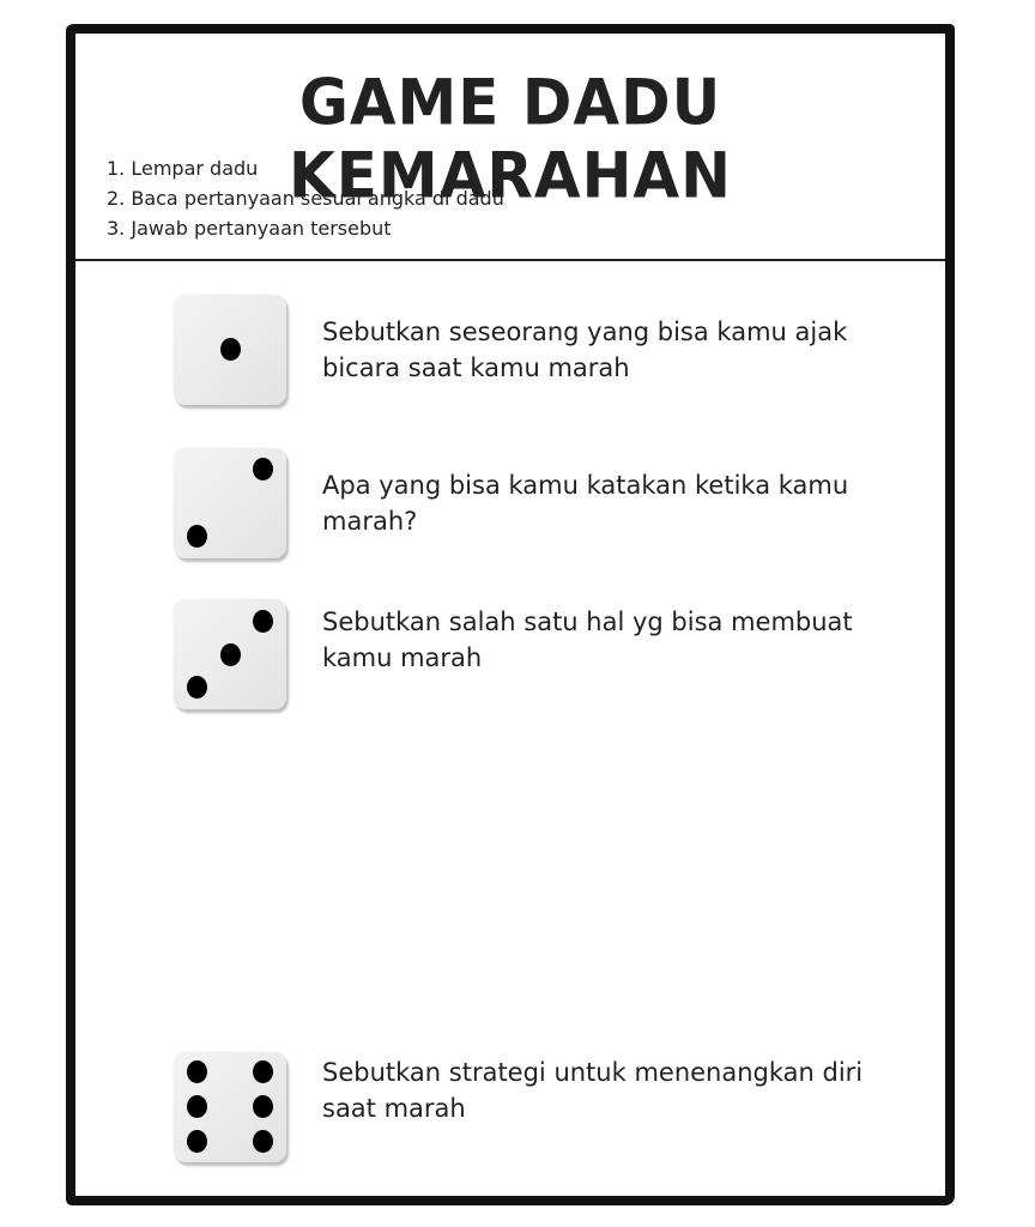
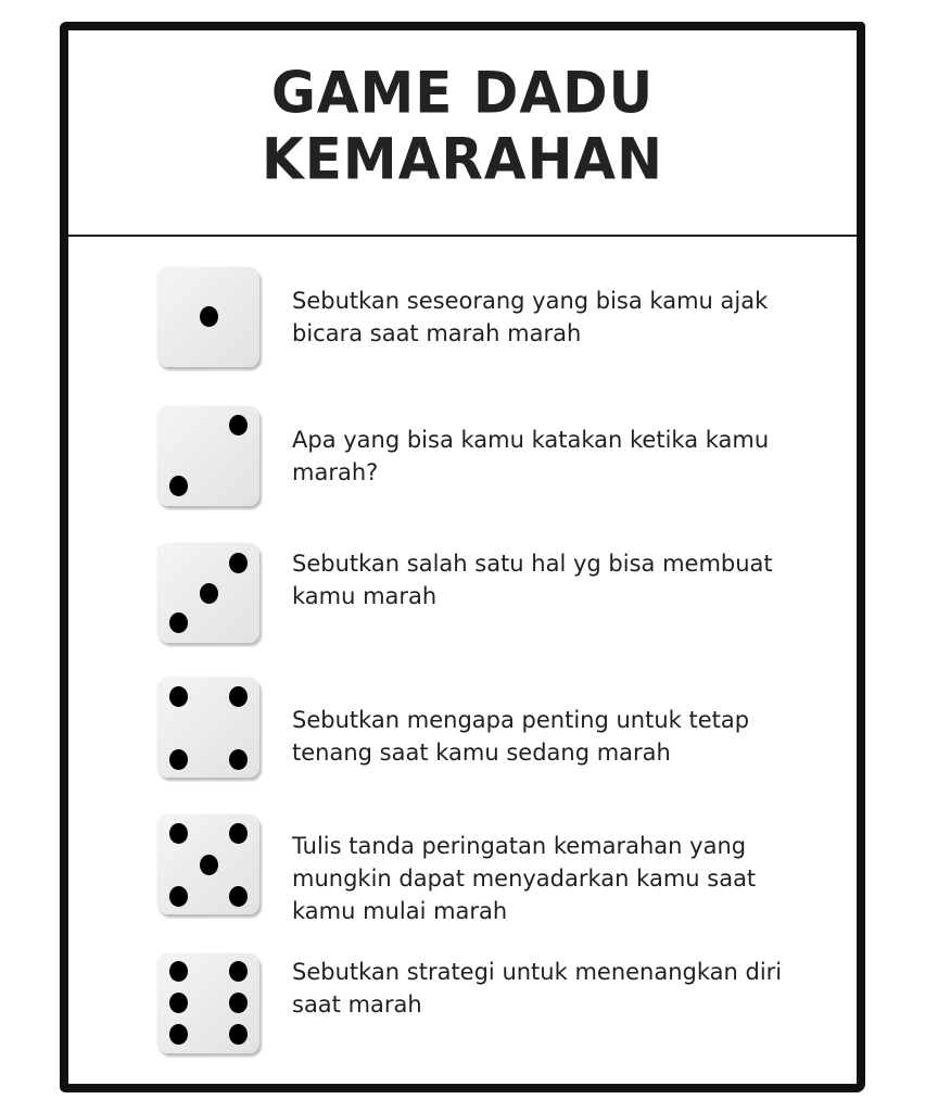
  GAME DADU KEMARAHAN
- 1. Lempar dadu
- 2. Baca pertanyaan sesuai angka di dadu
- 3. Jawab pertanyaan tersebut
- Sebutkan seseorang yang bisa kamu ajak bicara saat kamu marah
+ Sebutkan seseorang yang bisa kamu ajak bicara saat marah marah
  Apa yang bisa kamu katakan ketika kamu marah?
  Sebutkan salah satu hal yg bisa membuat kamu marah
+ Sebutkan mengapa penting untuk tetap tenang saat kamu sedang marah
+ Tulis tanda peringatan kemarahan yang mungkin dapat menyadarkan kamu saat kamu mulai marah
  Sebutkan strategi untuk menenangkan diri saat marah
